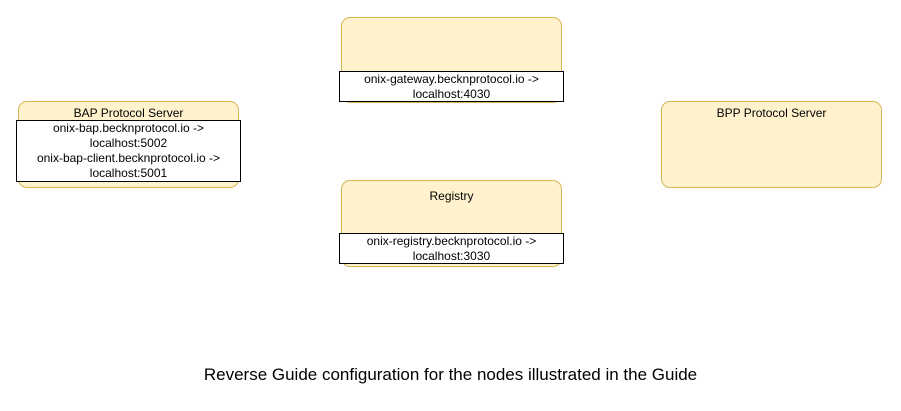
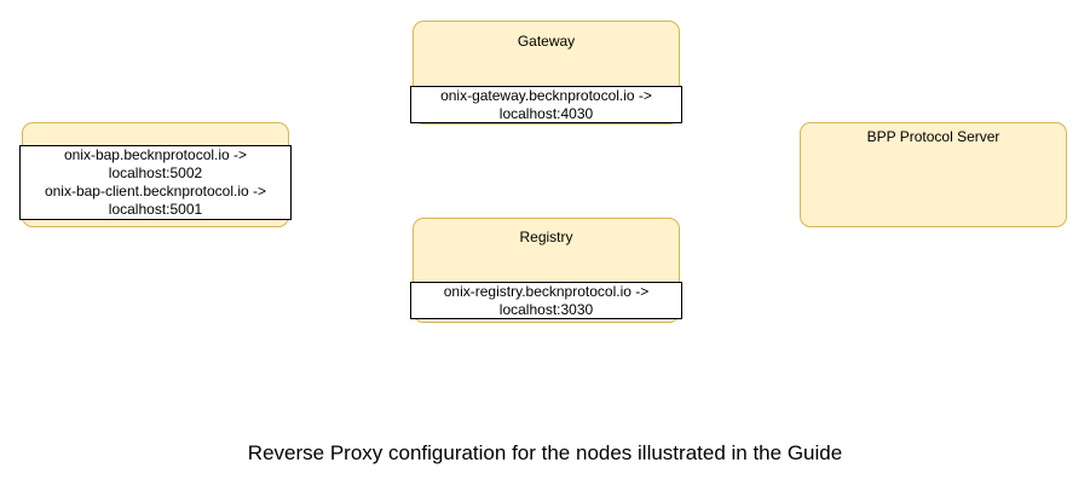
+ Gateway
  onix-gateway.becknprotocol.io ->
  localhost:4030
- BAP Protocol Server
  onix-bap.becknprotocol.io ->
  localhost:5002
  onix-bap-client.becknprotocol.io ->
  localhost:5001
  BPP Protocol Server
  Registry
  onix-registry.becknprotocol.io ->
  localhost:3030
- Reverse Guide configuration for the nodes illustrated in the Guide
+ Reverse Proxy configuration for the nodes illustrated in the Guide
